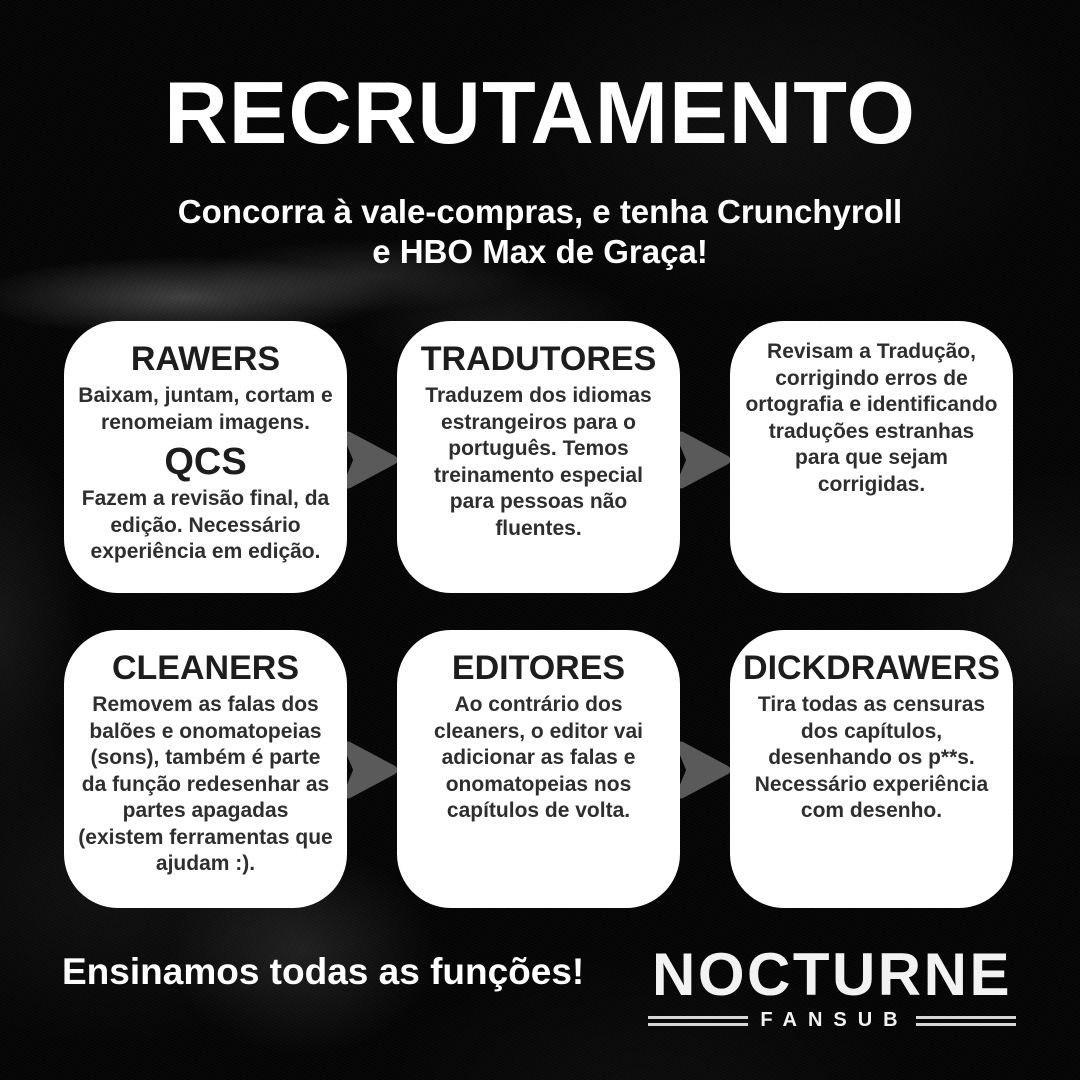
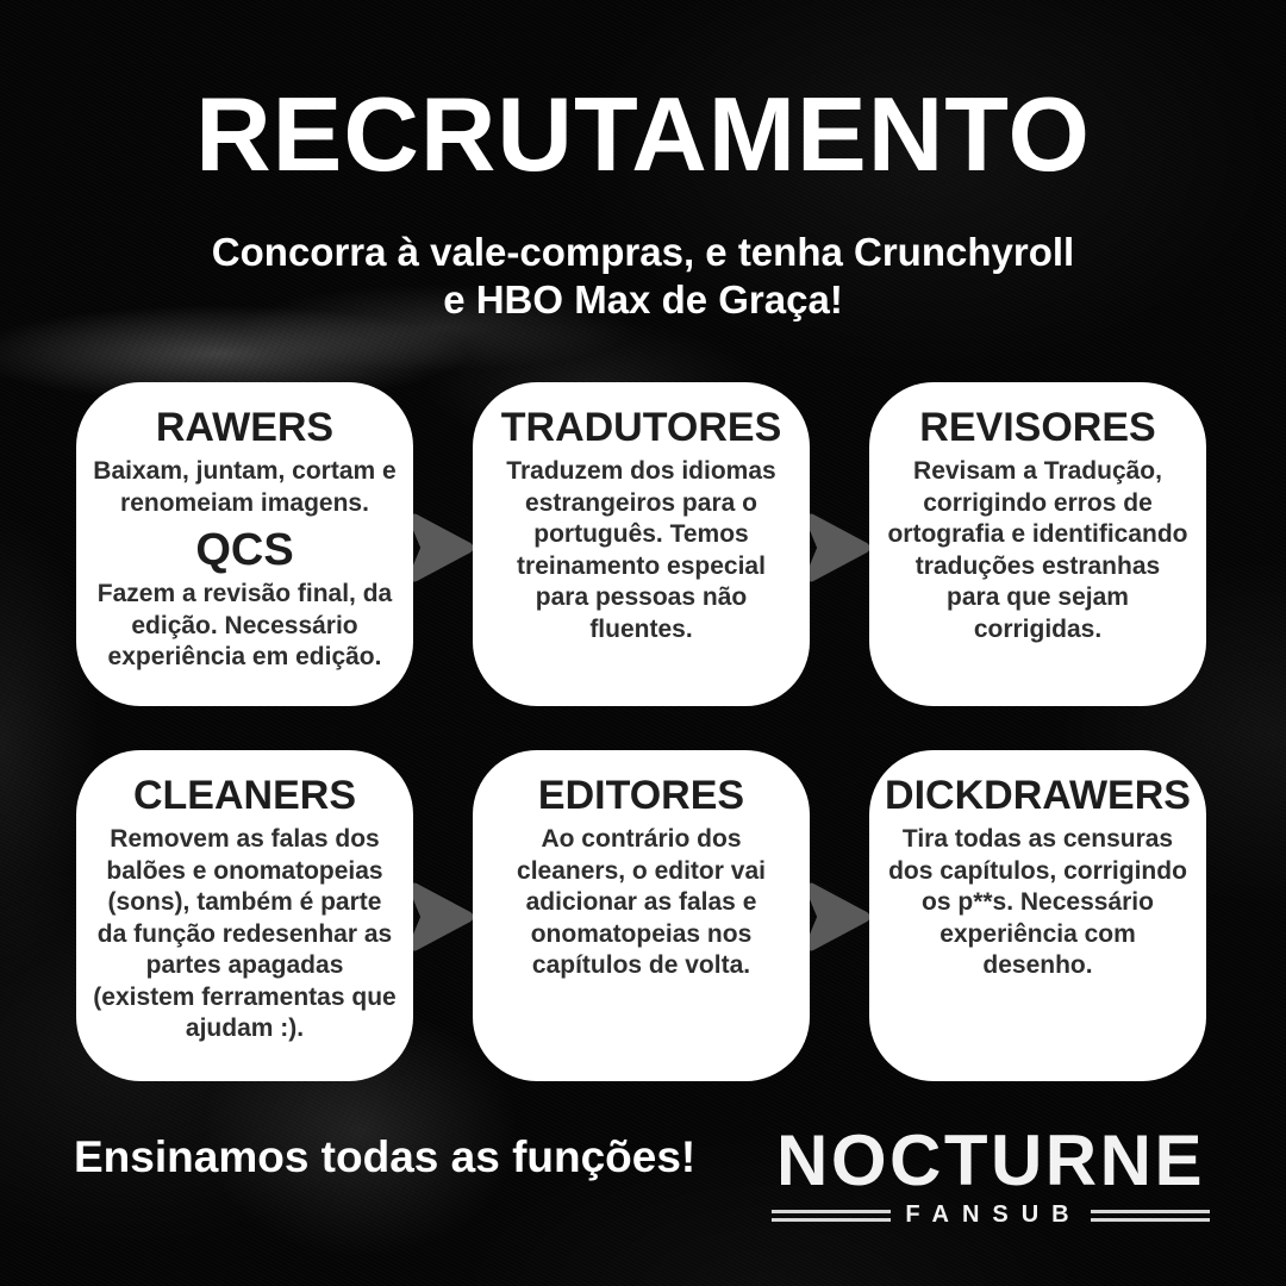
  RECRUTAMENTO
  Concorra à vale-compras, e tenha Crunchyroll
  e HBO Max de Graça!
  RAWERS
  Baixam, juntam, cortam e renomeiam imagens.
  QCS
  Fazem a revisão final, da edição. Necessário experiência em edição.
  TRADUTORES
  Traduzem dos idiomas estrangeiros para o português. Temos treinamento especial para pessoas não fluentes.
+ REVISORES
  Revisam a Tradução, corrigindo erros de ortografia e identificando traduções estranhas para que sejam corrigidas.
  CLEANERS
  Removem as falas dos balões e onomatopeias (sons), também é parte da função redesenhar as partes apagadas (existem ferramentas que ajudam :).
  EDITORES
  Ao contrário dos cleaners, o editor vai adicionar as falas e onomatopeias nos capítulos de volta.
  DICKDRAWERS
- Tira todas as censuras dos capítulos, desenhando os p**s. Necessário experiência com desenho.
+ Tira todas as censuras dos capítulos, corrigindo os p**s. Necessário experiência com desenho.
  Ensinamos todas as funções!
  NOCTURNE
  FANSUB
